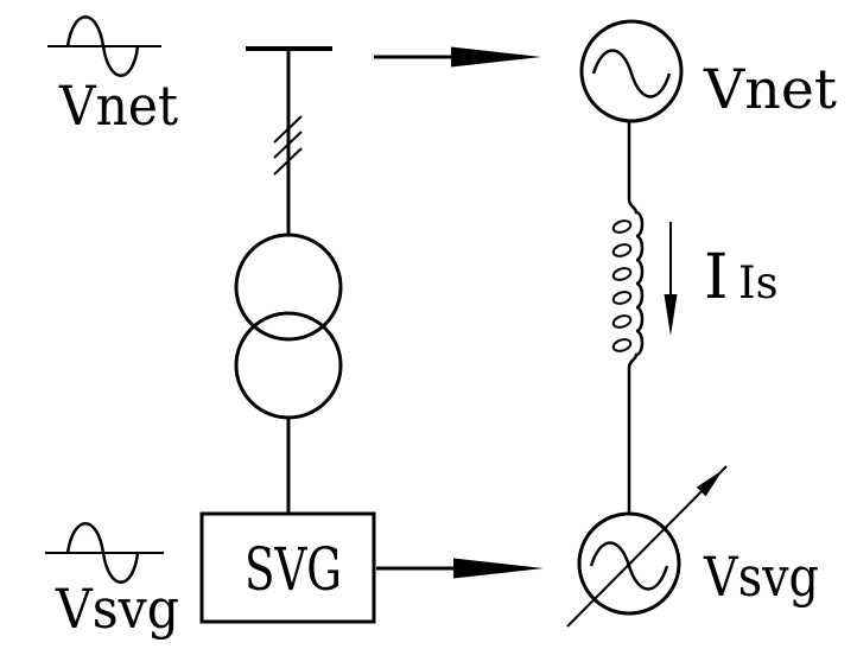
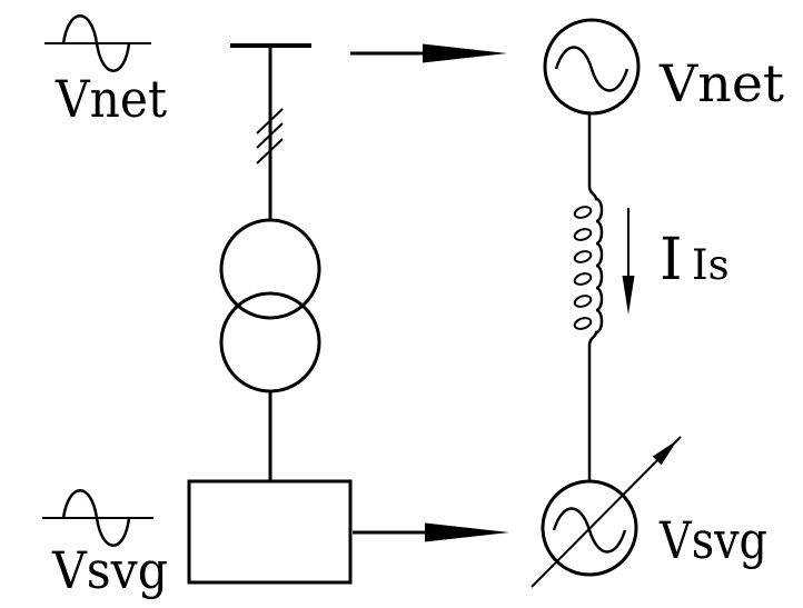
  Vnet
- SVG
  Vsvg
  Vnet
  I
  Is
  Vsvg
